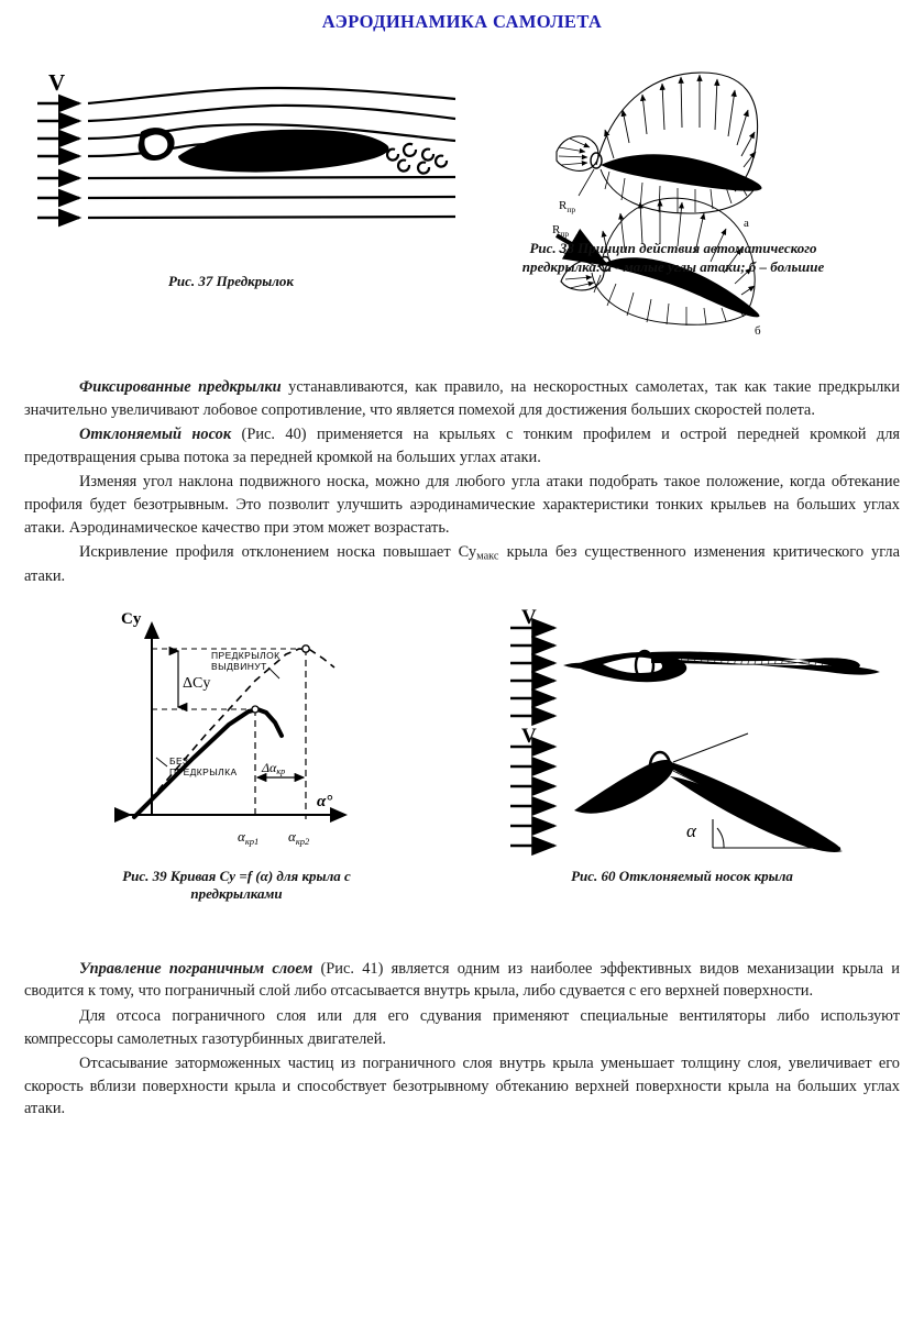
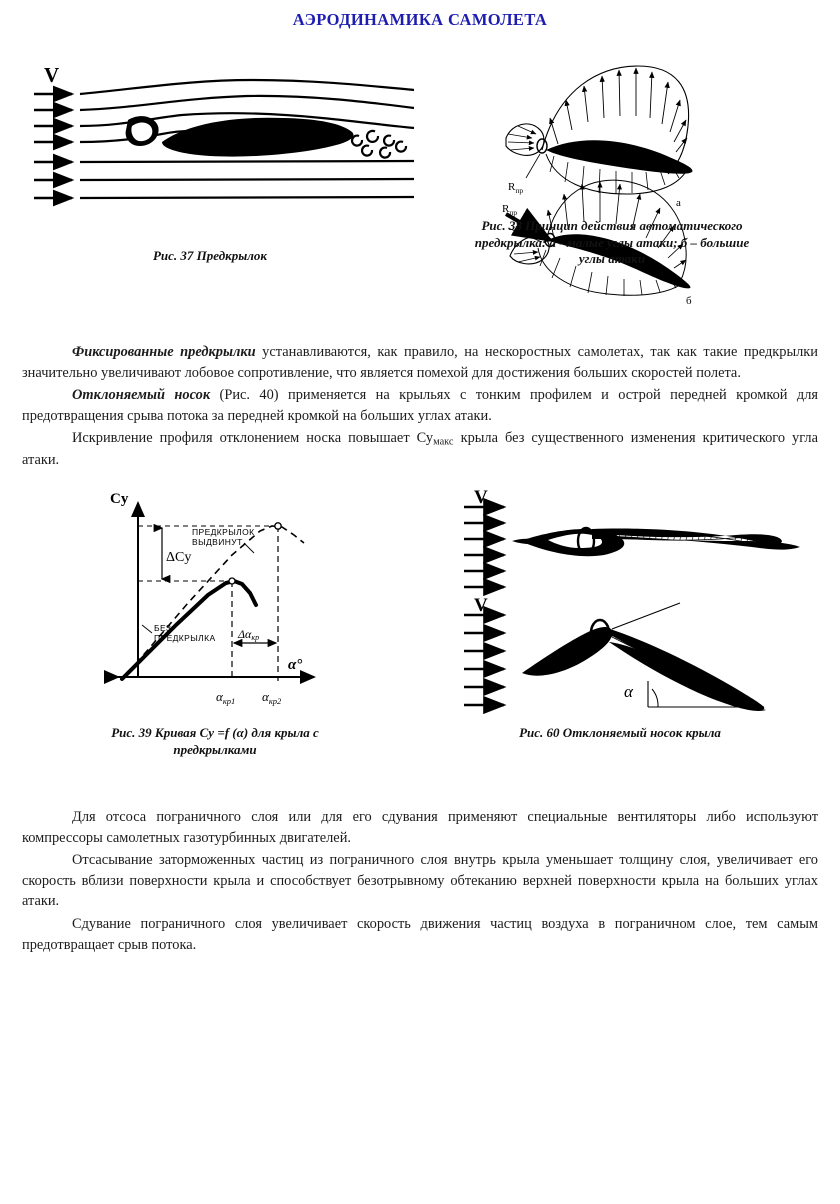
  АЭРОДИНАМИКА САМОЛЕТА
  V
  Rпр
  а
  Rпр
  б
  Рис. 37 Предкрылок
  Рис. 38 Принцип действия автоматического
  предкрылка: а - малые углы атаки; б – большие
+ углы атаки
  Фиксированные предкрылки устанавливаются, как правило, на нескоростных самолетах, так как такие предкрылки значительно увеличивают лобовое сопротивление, что является помехой для достижения больших скоростей полета.
  Отклоняемый носок (Рис. 40) применяется на крыльях с тонким профилем и острой передней кромкой для предотвращения срыва потока за передней кромкой на больших углах атаки.
- Изменяя угол наклона подвижного носка, можно для любого угла атаки подобрать такое положение, когда обтекание профиля будет безотрывным. Это позволит улучшить аэродинамические характеристики тонких крыльев на больших углах атаки. Аэродинамическое качество при этом может возрастать.
  Искривление профиля отклонением носка повышает Сумакс крыла без существенного изменения критического угла атаки.
  Cy
  α°
  ΔCy
  Δαкр
  ПРЕДКРЫЛОК
  ВЫДВИНУТ
  БЕЗ
  ПРЕДКРЫЛКА
  αкр1
  αкр2
  V
  V
  α
  Рис. 39 Кривая Су =f (α) для крыла с
  предкрылками
  Рис. 60 Отклоняемый носок крыла
- Управление пограничным слоем (Рис. 41) является одним из наиболее эффективных видов механизации крыла и сводится к тому, что пограничный слой либо отсасывается внутрь крыла, либо сдувается с его верхней поверхности.
  Для отсоса пограничного слоя или для его сдувания применяют специальные вентиляторы либо используют компрессоры самолетных газотурбинных двигателей.
  Отсасывание заторможенных частиц из пограничного слоя внутрь крыла уменьшает толщину слоя, увеличивает его скорость вблизи поверхности крыла и способствует безотрывному обтеканию верхней поверхности крыла на больших углах атаки.
+ Сдувание пограничного слоя увеличивает скорость движения частиц воздуха в пограничном слое, тем самым предотвращает срыв потока.
